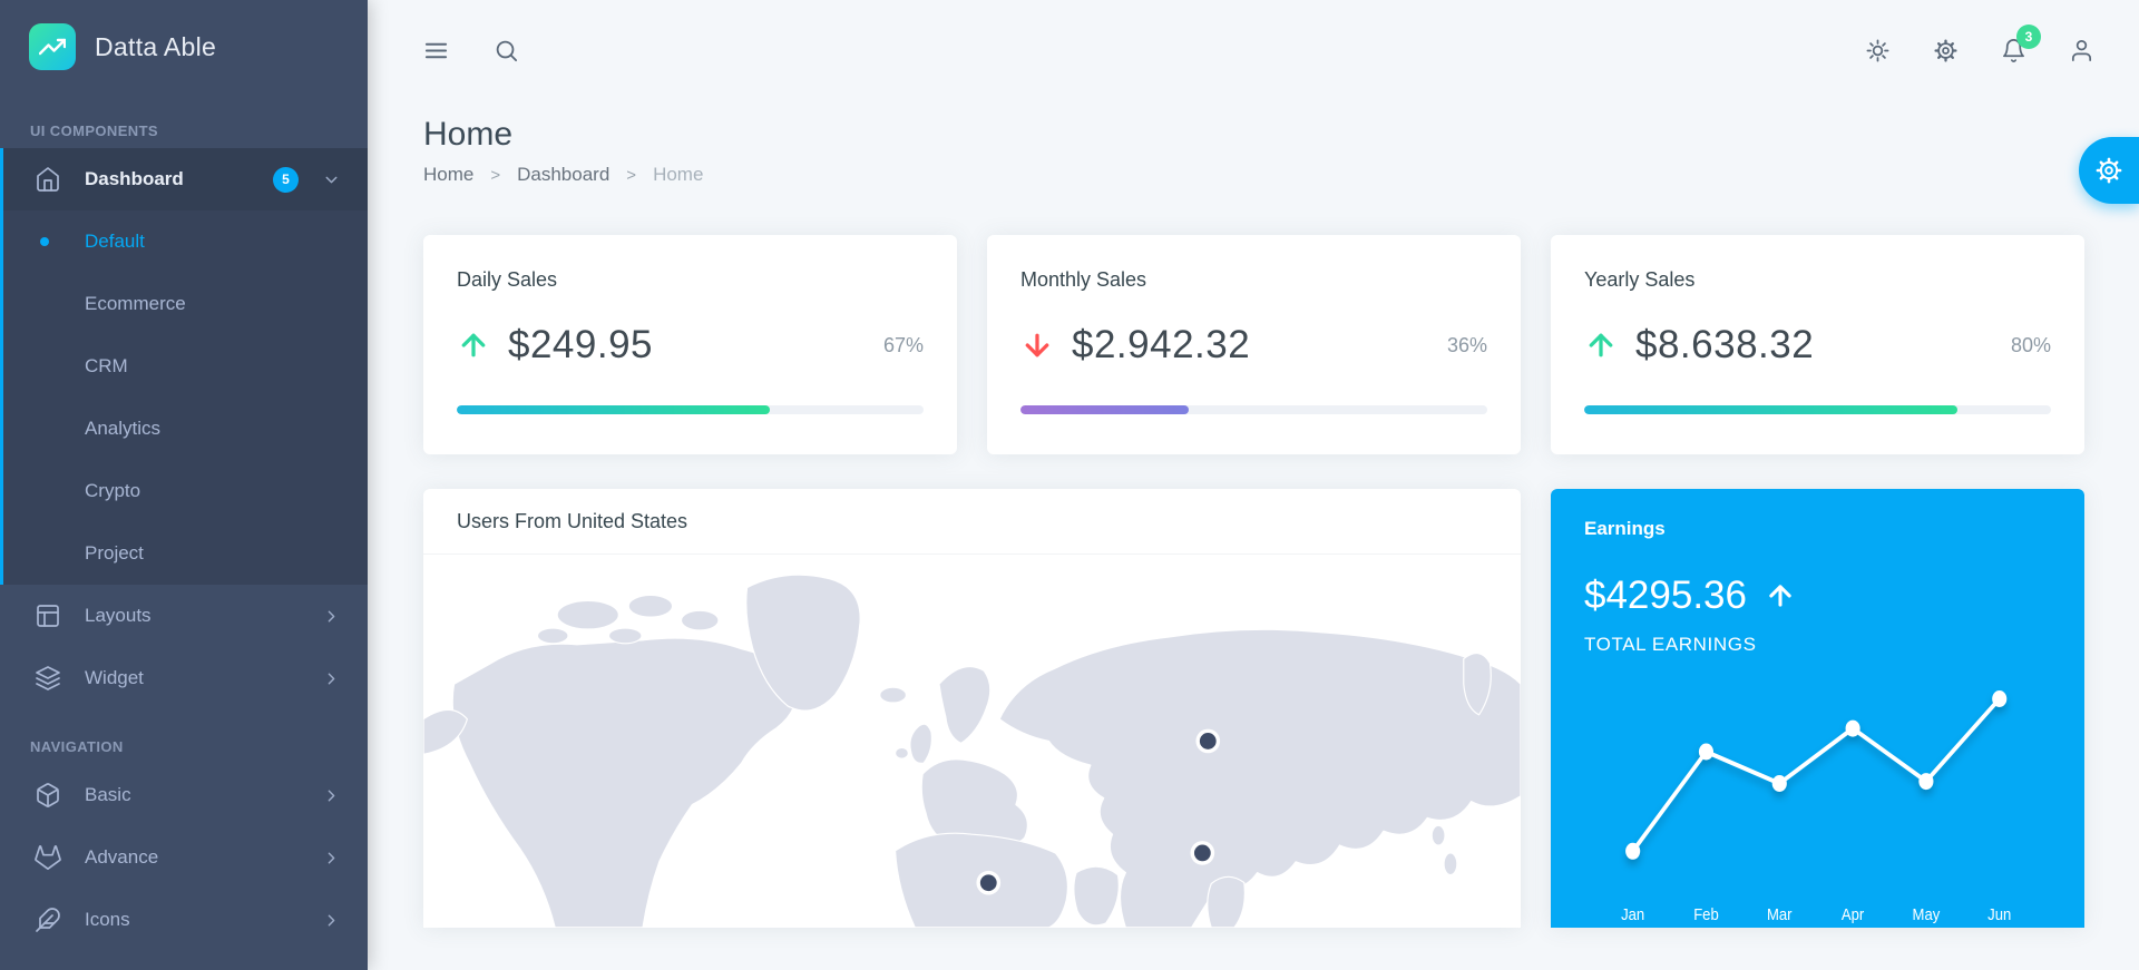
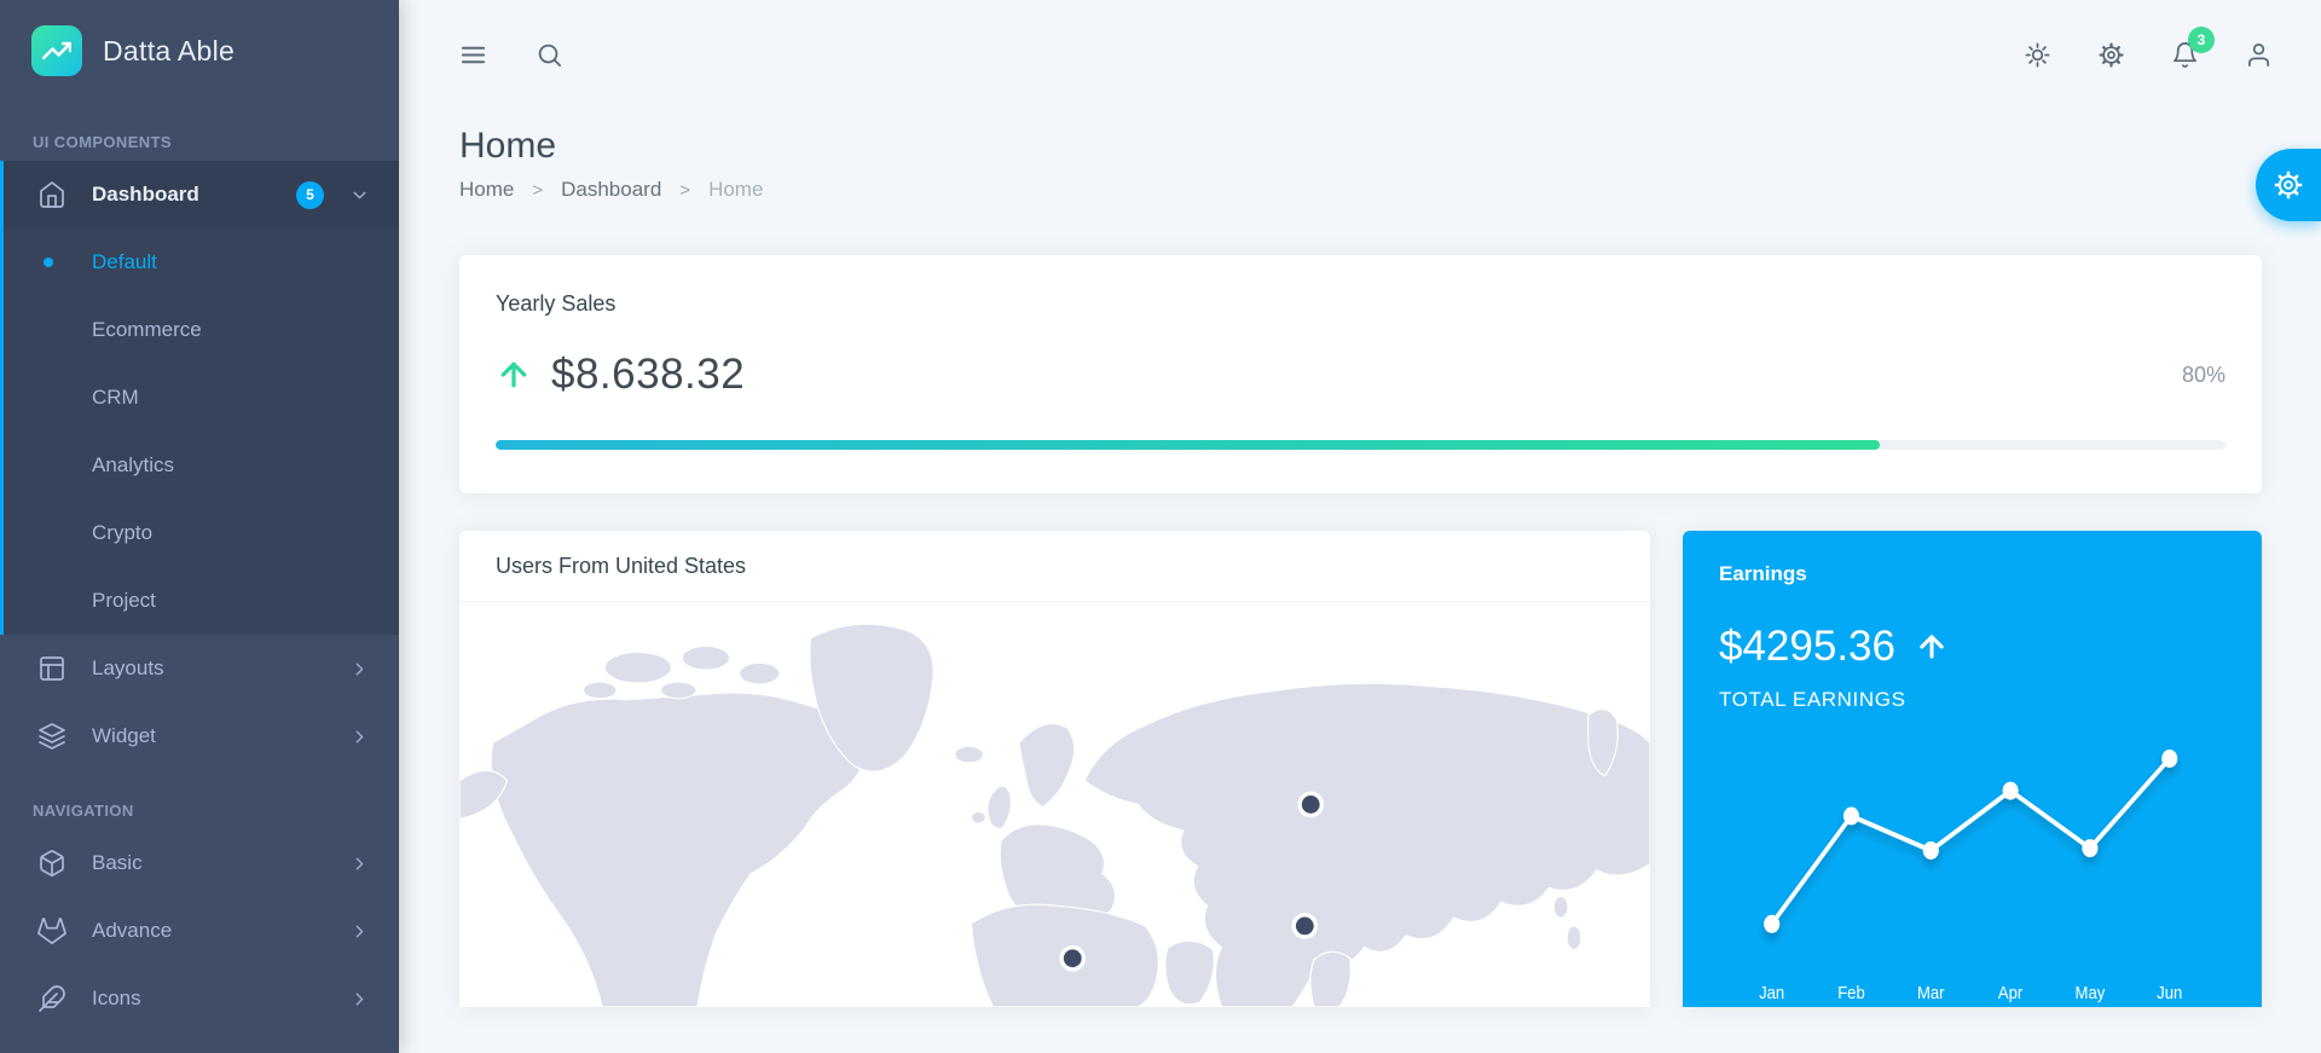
  Datta Able
  UI COMPONENTS
  Dashboard
  5
  Default
  Ecommerce
  CRM
  Analytics
  Crypto
  Project
  Layouts
  Widget
  NAVIGATION
  Basic
  Advance
  Icons
  3
  Home
  Home
  >
  Dashboard
  >
  Home
- Daily Sales
- $249.95
- 67%
- Monthly Sales
- $2.942.32
- 36%
  Yearly Sales
  $8.638.32
  80%
  Users From United States
  Earnings
  $4295.36
  TOTAL EARNINGS
  Jan
  Feb
  Mar
  Apr
  May
  Jun
